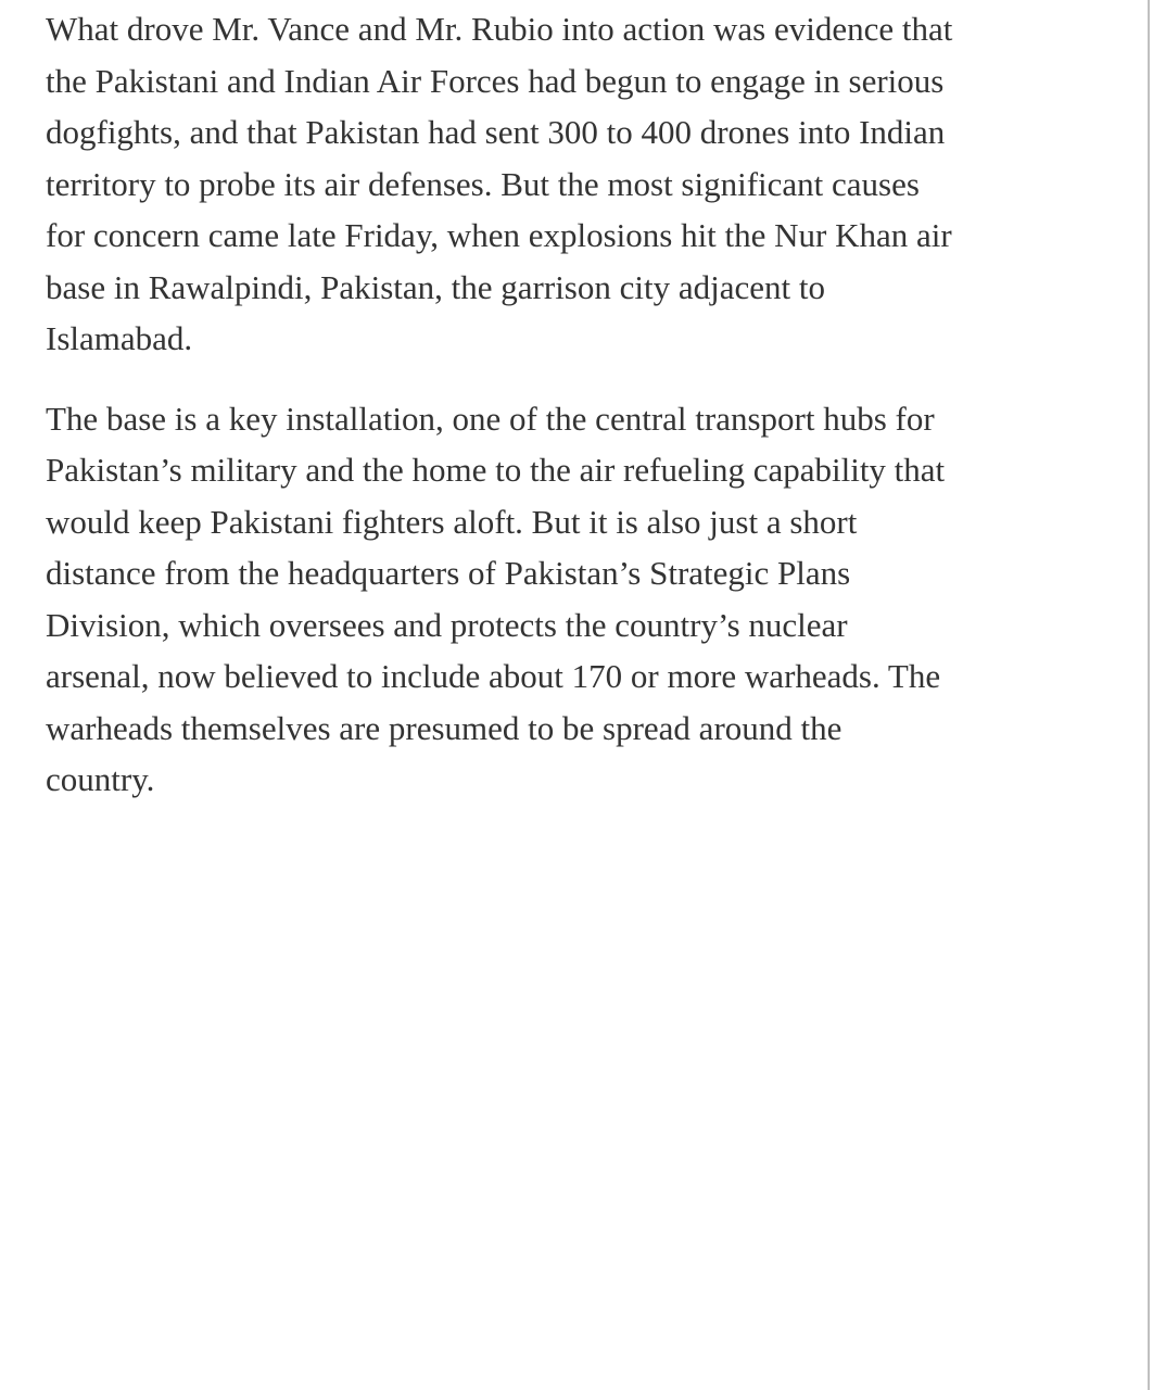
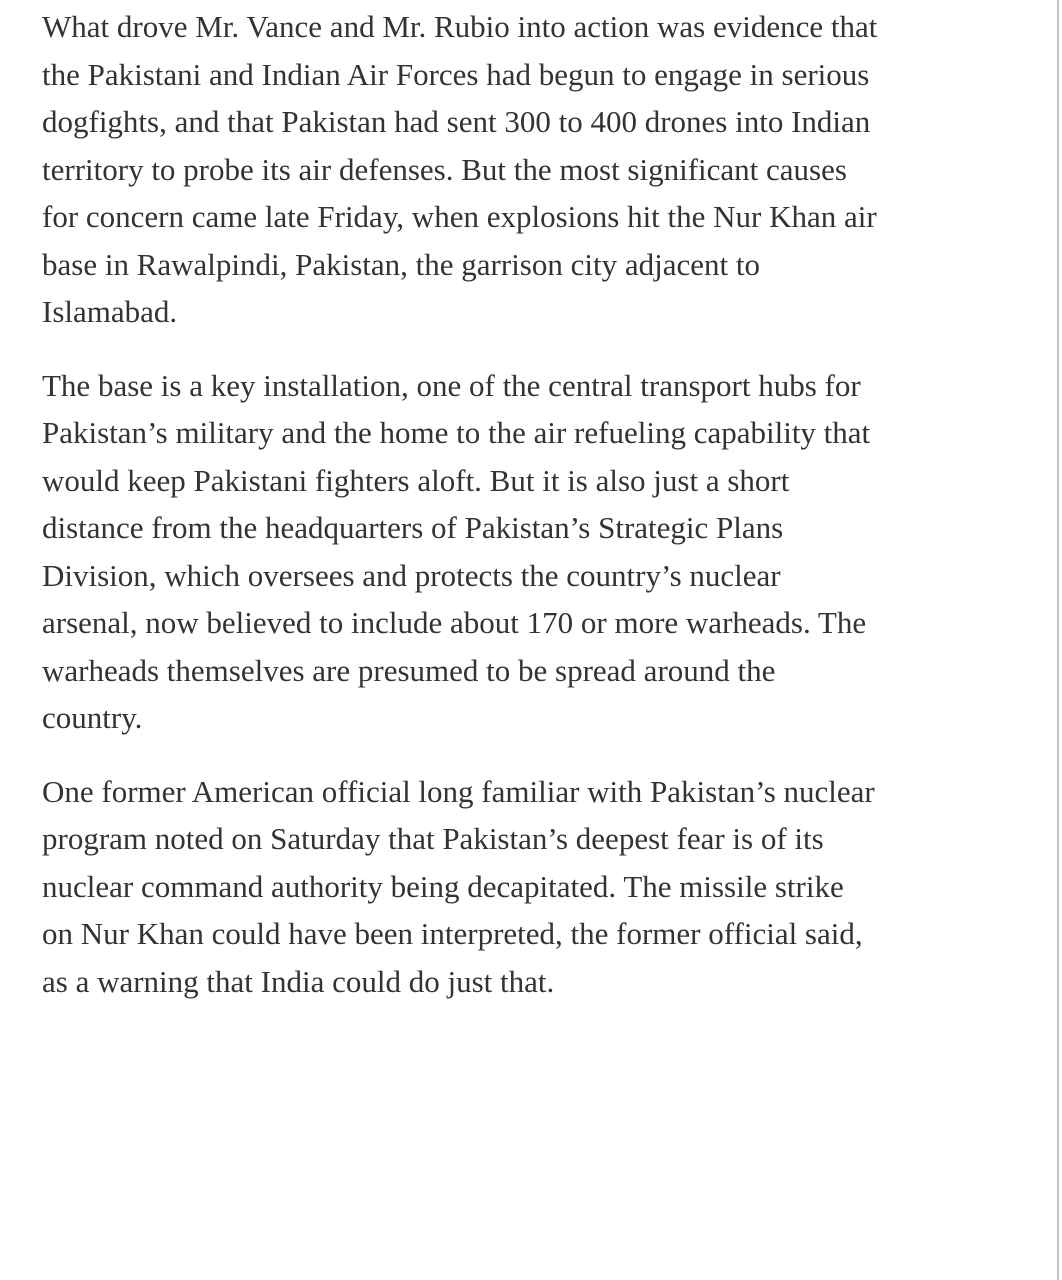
  What drove Mr. Vance and Mr. Rubio into action was evidence that
  the Pakistani and Indian Air Forces had begun to engage in serious
  dogfights, and that Pakistan had sent 300 to 400 drones into Indian
  territory to probe its air defenses. But the most significant causes
  for concern came late Friday, when explosions hit the Nur Khan air
  base in Rawalpindi, Pakistan, the garrison city adjacent to
  Islamabad.
  The base is a key installation, one of the central transport hubs for
  Pakistan’s military and the home to the air refueling capability that
  would keep Pakistani fighters aloft. But it is also just a short
  distance from the headquarters of Pakistan’s Strategic Plans
  Division, which oversees and protects the country’s nuclear
  arsenal, now believed to include about 170 or more warheads. The
  warheads themselves are presumed to be spread around the
  country.
+ One former American official long familiar with Pakistan’s nuclear
+ program noted on Saturday that Pakistan’s deepest fear is of its
+ nuclear command authority being decapitated. The missile strike
+ on Nur Khan could have been interpreted, the former official said,
+ as a warning that India could do just that.
